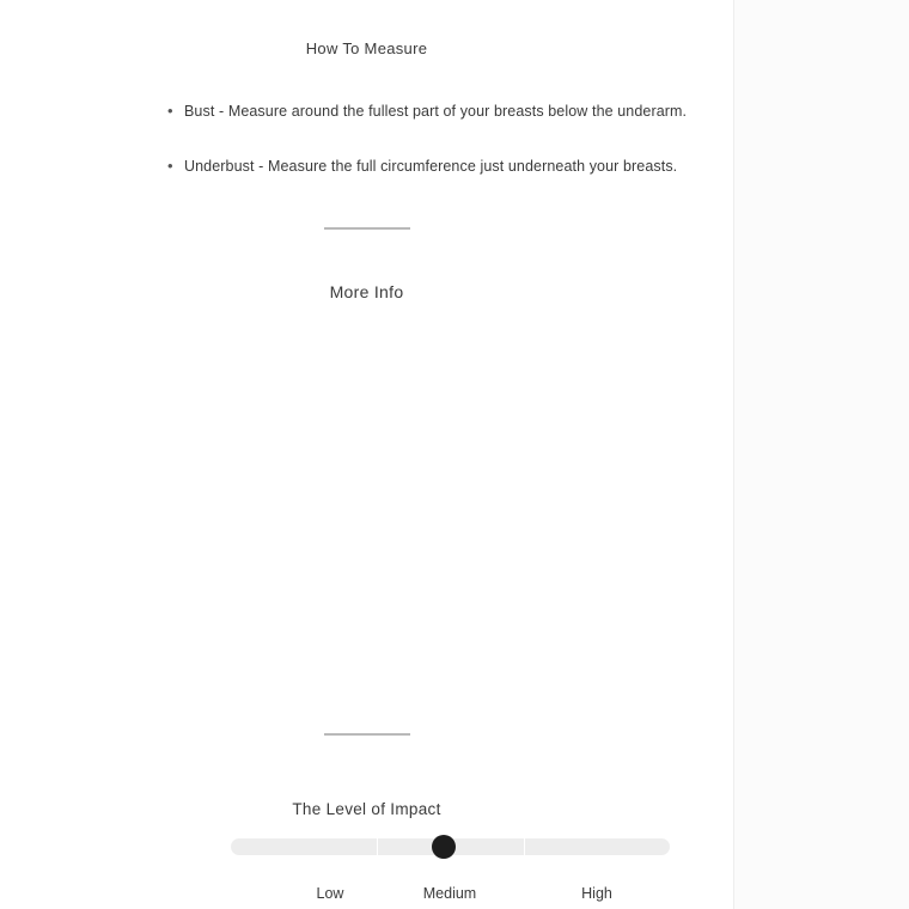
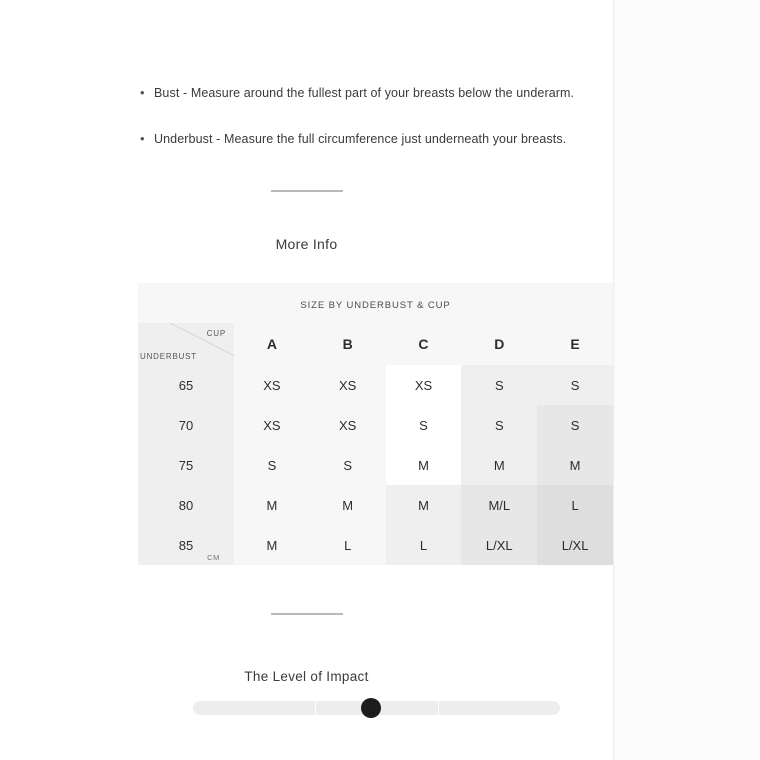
- How To Measure
  •
  Bust - Measure around the fullest part of your breasts below the underarm.
  •
  Underbust - Measure the full circumference just underneath your breasts.
  More Info
+ SIZE BY UNDERBUST & CUP
+ CUP UNDERBUST	A	B	C	D	E
+ 65	XS	XS	XS	S	S
+ 70	XS	XS	S	S	S
+ 75	S	S	M	M	M
+ 80	M	M	M	M/L	L
+ 85 CM	M	L	L	L/XL	L/XL
  The Level of Impact
- Low
- Medium
- High
